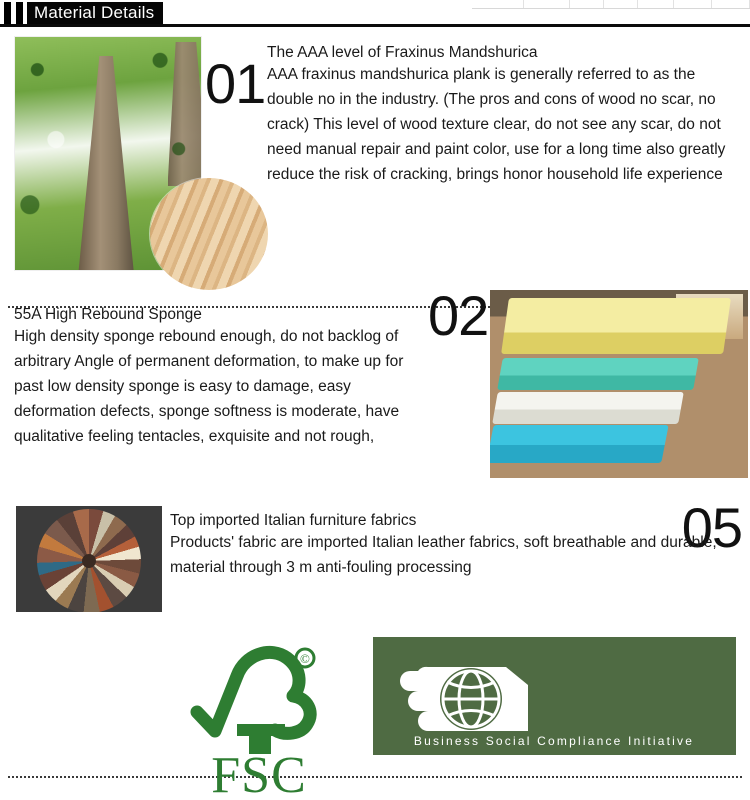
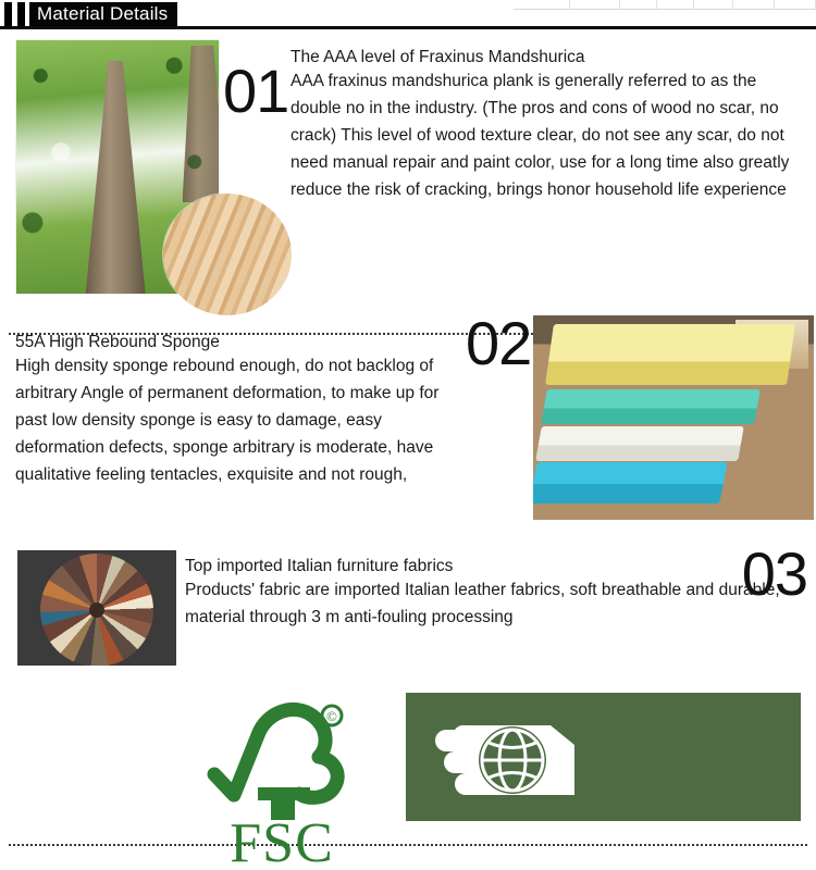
  Material Details
  01
  The AAA level of Fraxinus Mandshurica
  AAA fraxinus mandshurica plank is generally referred to as the double no in the industry. (The pros and cons of wood no scar, no crack) This level of wood texture clear, do not see any scar, do not need manual repair and paint color, use for a long time also greatly reduce the risk of cracking, brings honor household life experience
  55A High Rebound Sponge
- High density sponge rebound enough, do not backlog of arbitrary Angle of permanent deformation, to make up for past low density sponge is easy to damage, easy deformation defects, sponge softness is moderate, have qualitative feeling tentacles, exquisite and not rough,
+ High density sponge rebound enough, do not backlog of arbitrary Angle of permanent deformation, to make up for past low density sponge is easy to damage, easy deformation defects, sponge arbitrary is moderate, have qualitative feeling tentacles, exquisite and not rough,
  02
- 05
+ 03
  Top imported Italian furniture fabrics
  Products' fabric are imported Italian leather fabrics, soft breathable and durable, material through 3 m anti-fouling processing
  ©
  FSC
- Business Social Compliance Initiative
